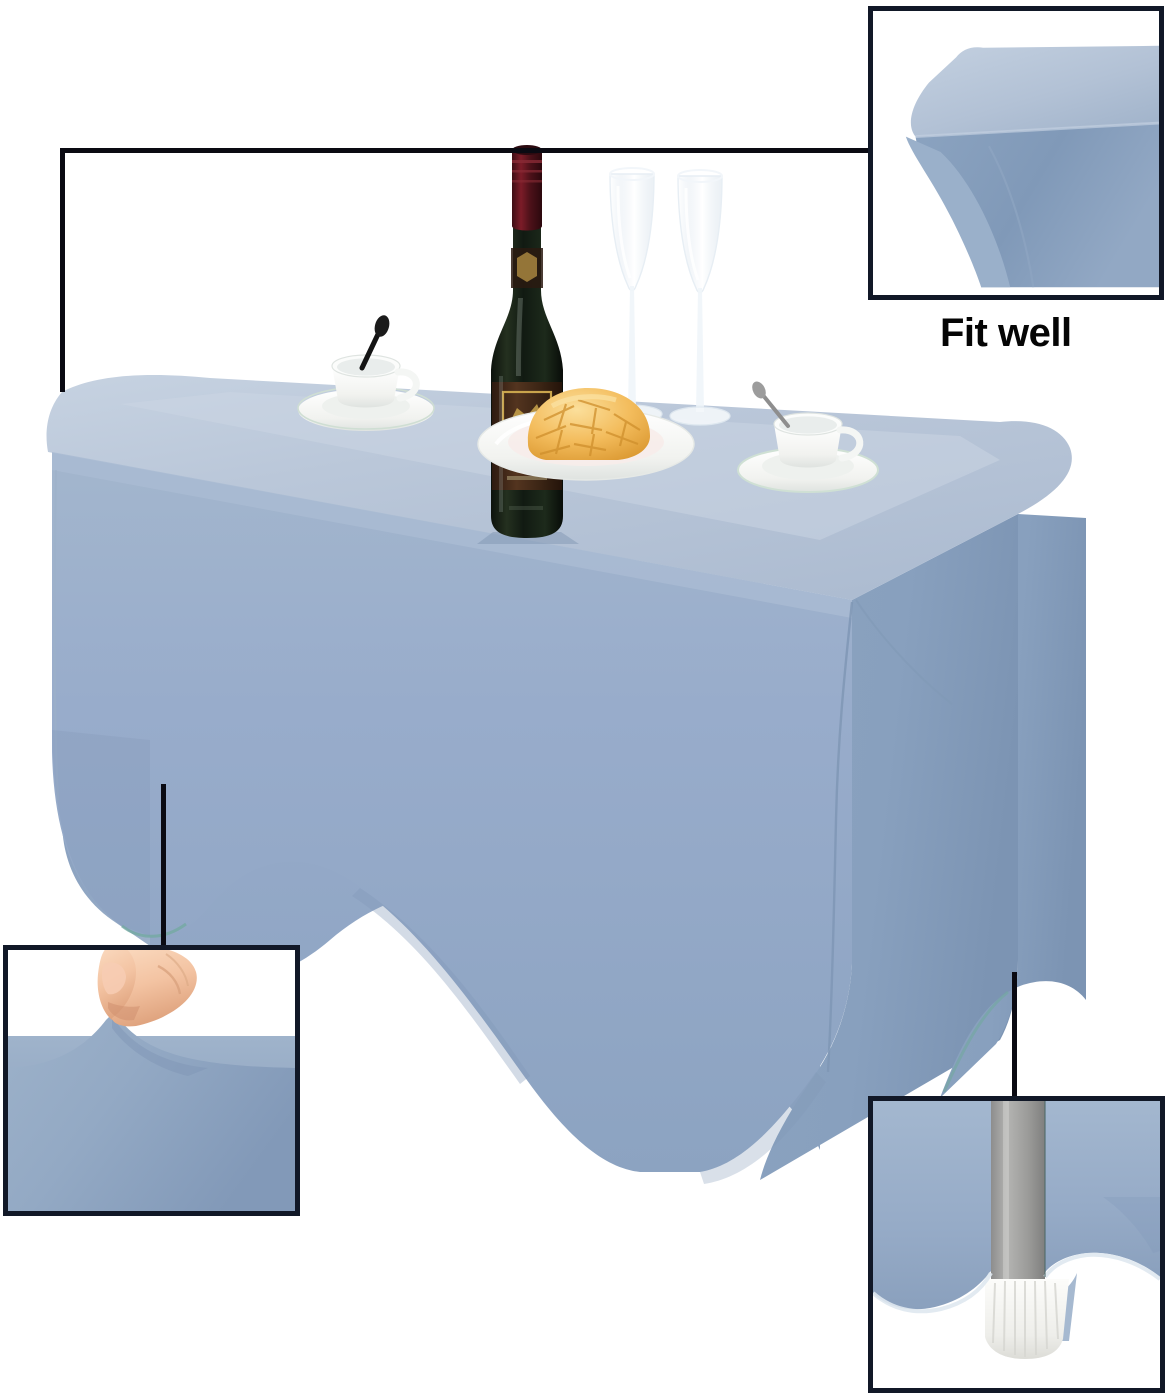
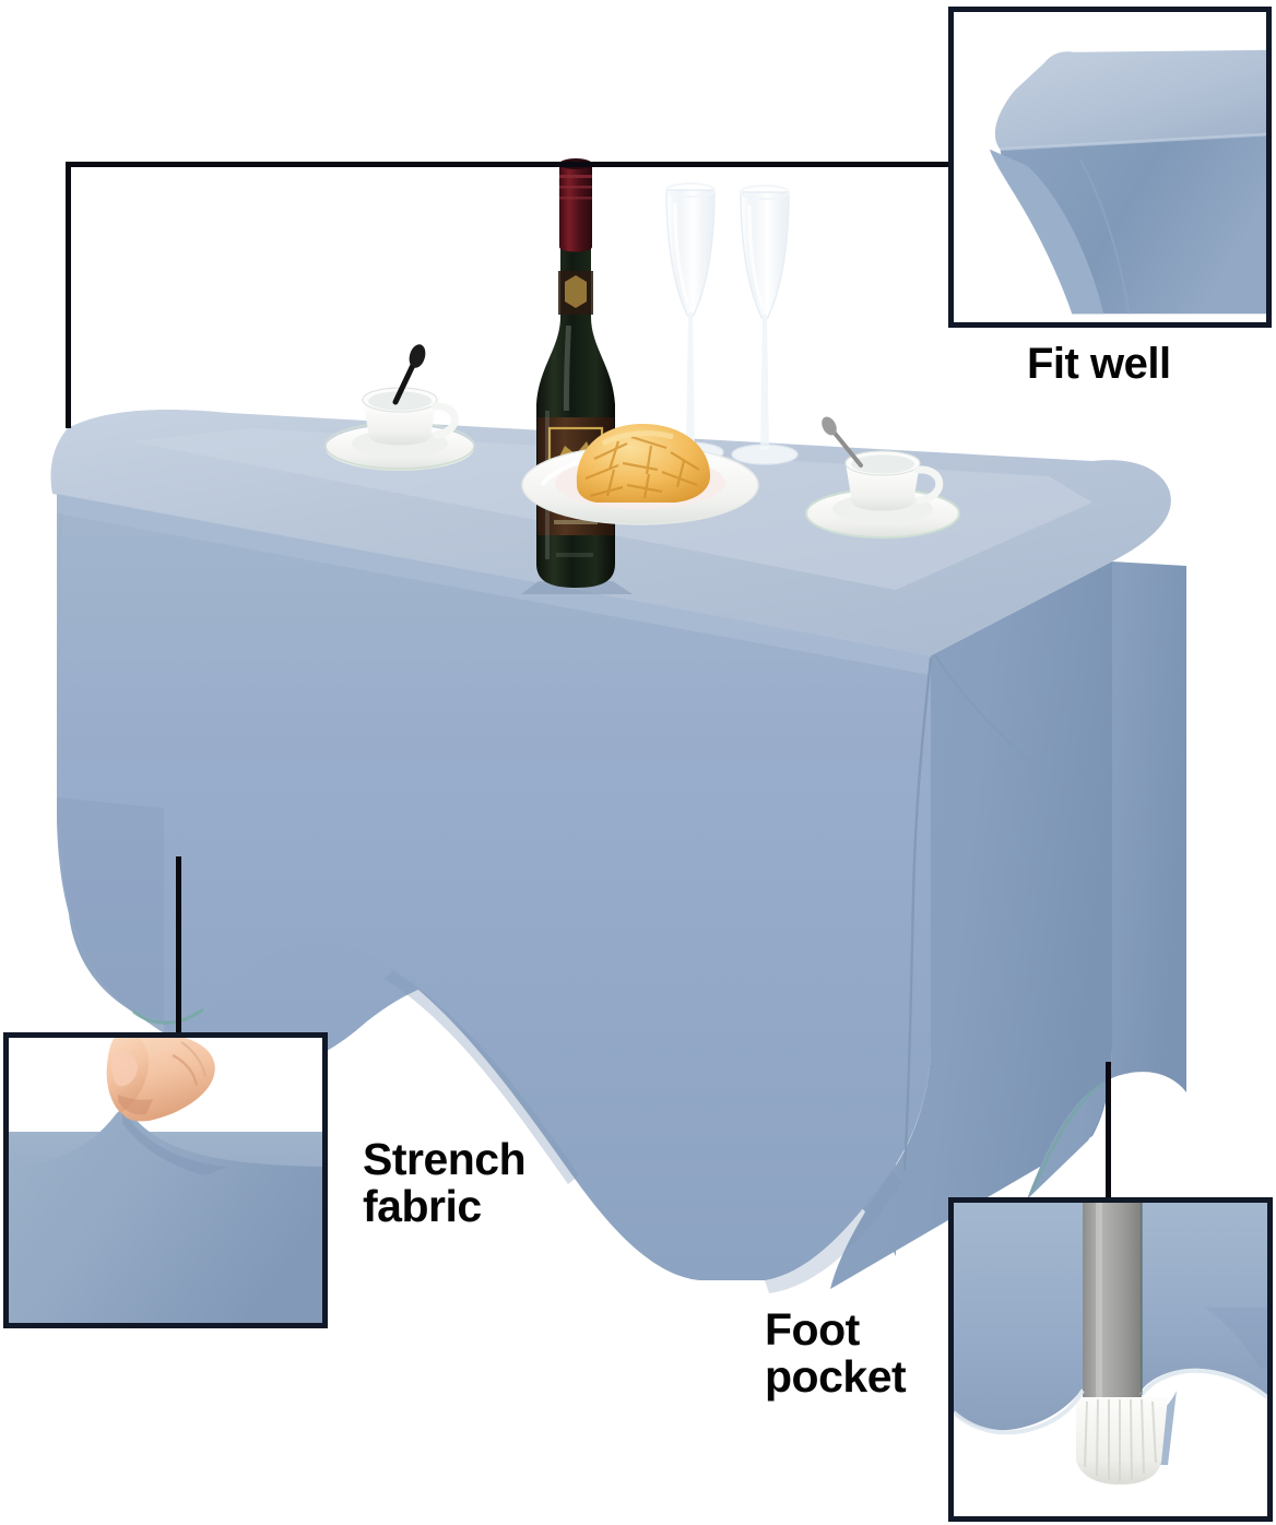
  Fit well
+ Strench
+ fabric
+ Foot
+ pocket
